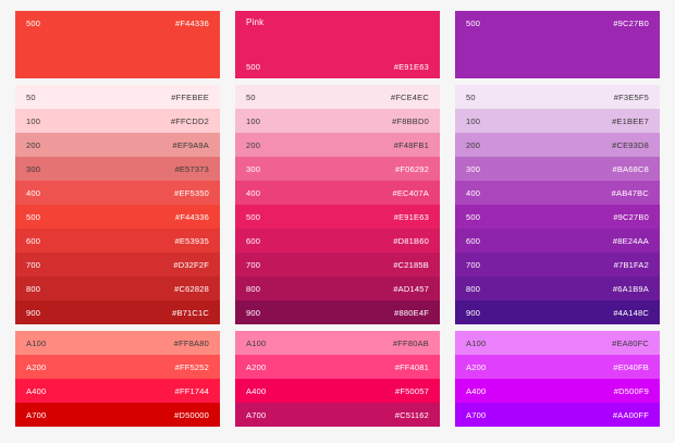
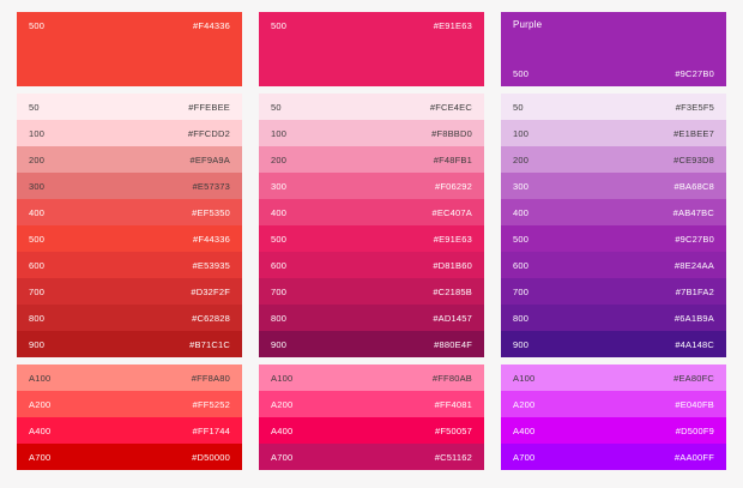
  500
  #F44336
  50
  #FFEBEE
  100
  #FFCDD2
  200
  #EF9A9A
  300
  #E57373
  400
  #EF5350
  500
  #F44336
  600
  #E53935
  700
  #D32F2F
  800
  #C62828
  900
  #B71C1C
  A100
  #FF8A80
  A200
  #FF5252
  A400
  #FF1744
  A700
  #D50000
- Pink
  500
  #E91E63
  50
  #FCE4EC
  100
  #F8BBD0
  200
  #F48FB1
  300
  #F06292
  400
  #EC407A
  500
  #E91E63
  600
  #D81B60
  700
  #C2185B
  800
  #AD1457
  900
  #880E4F
  A100
  #FF80AB
  A200
  #FF4081
  A400
  #F50057
  A700
  #C51162
+ Purple
  500
  #9C27B0
  50
  #F3E5F5
  100
  #E1BEE7
  200
  #CE93D8
  300
  #BA68C8
  400
  #AB47BC
  500
  #9C27B0
  600
  #8E24AA
  700
  #7B1FA2
  800
  #6A1B9A
  900
  #4A148C
  A100
  #EA80FC
  A200
  #E040FB
  A400
  #D500F9
  A700
  #AA00FF
